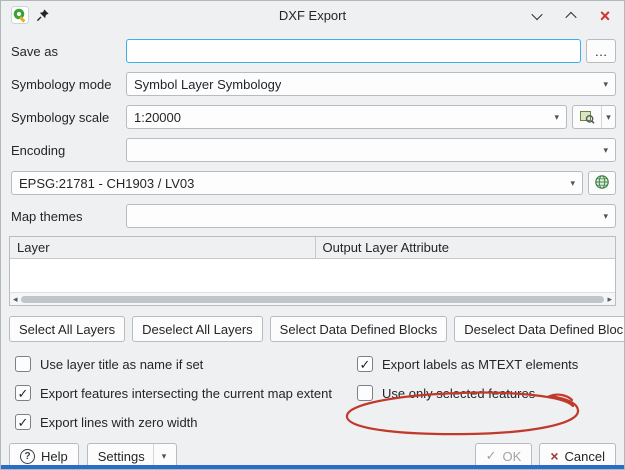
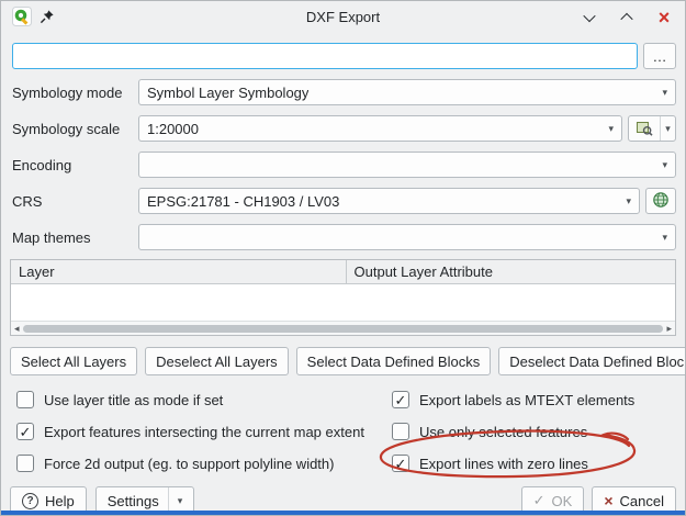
  DXF Export
  ×
- Save as
  …
  Symbology mode
  Symbol Layer Symbology
  ▾
  Symbology scale
  1:20000
  ▾
  ▾
  Encoding
  ▾
+ CRS
  EPSG:21781 - CH1903 / LV03
  ▾
  Map themes
  ▾
  Layer
  Output Layer Attribute
  ◂
  ▸
  Select All Layers
  Deselect All Layers
  Select Data Defined Blocks
  Deselect Data Defined Bloc
- Use layer title as name if set
+ Use layer title as mode if set
  Export labels as MTEXT elements
  Export features intersecting the current map extent
+ Force 2d output (eg. to support polyline width)
- Export lines with zero width
+ Export lines with zero lines
  ?
  Help
  Settings
  ▾
  ✓
  OK
  ×
  Cancel
